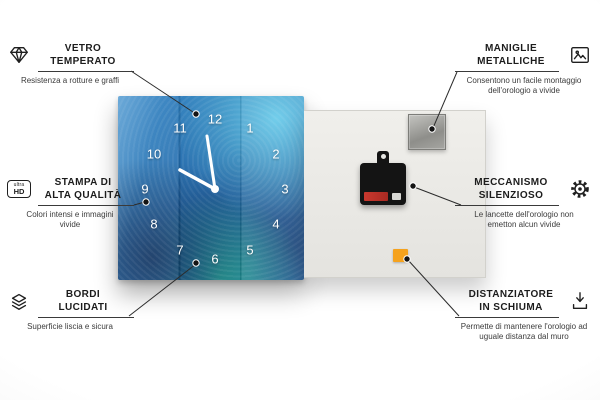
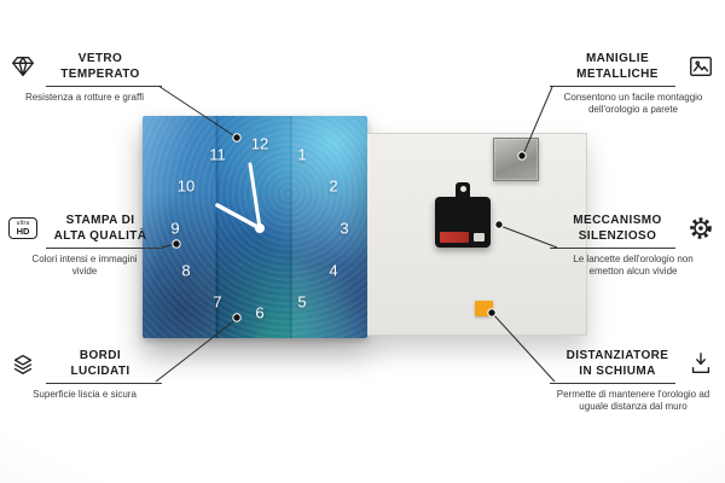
  12
  1
  2
  3
  4
  5
  6
  7
  8
  9
  10
  11
  VETRO
  TEMPERATO
  Resistenza a rotture e graffi
  HD
  STAMPA DI
  ALTA QUALITÀ
  Colori intensi e immagini vivide
  BORDI
  LUCIDATI
  Superficie liscia e sicura
  MANIGLIE
  METALLICHE
- Consentono un facile montaggio dell'orologio a vivide
+ Consentono un facile montaggio dell'orologio a parete
  MECCANISMO
  SILENZIOSO
  Le lancette dell'orologio non emetton alcun vivide
  DISTANZIATORE
  IN SCHIUMA
  Permette di mantenere l'orologio ad uguale distanza dal muro
